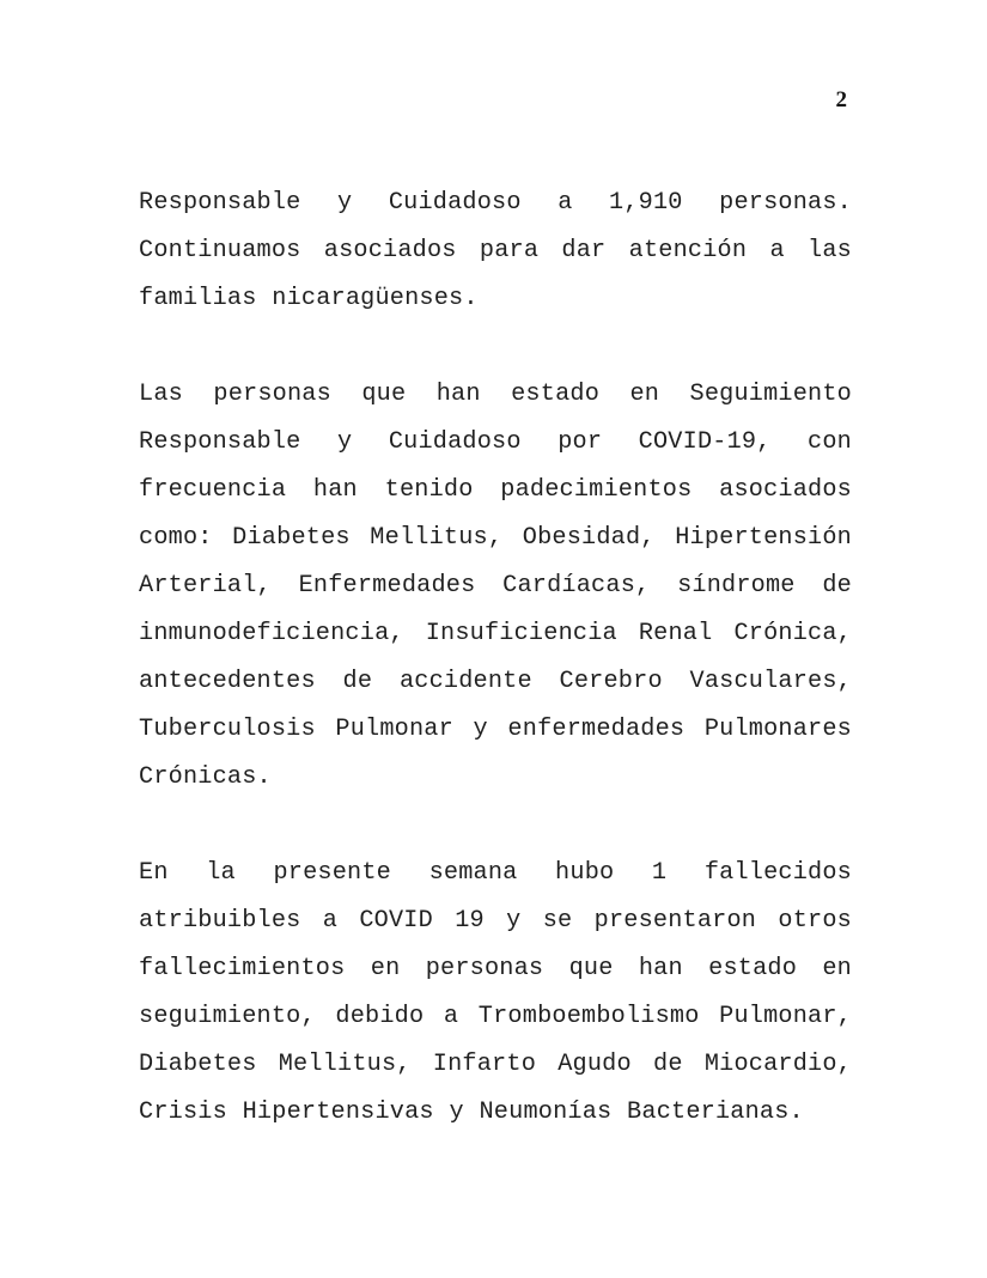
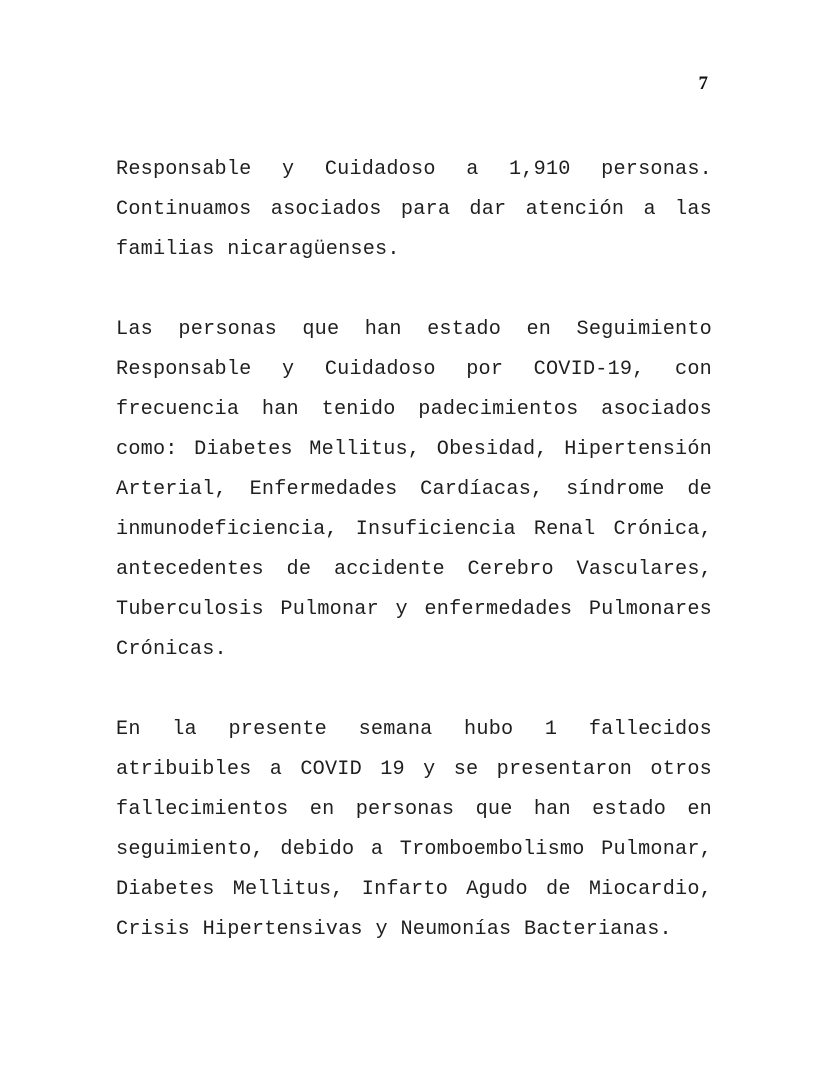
- 2
+ 7
  Responsable y Cuidadoso a 1,910 personas. Continuamos asociados para dar atención a las familias nicaragüenses.
  Las personas que han estado en Seguimiento Responsable y Cuidadoso por COVID-19, con frecuencia han tenido padecimientos asociados como: Diabetes Mellitus, Obesidad, Hipertensión Arterial, Enfermedades Cardíacas, síndrome de inmunodeficiencia, Insuficiencia Renal Crónica, antecedentes de accidente Cerebro Vasculares, Tuberculosis Pulmonar y enfermedades Pulmonares Crónicas.
  En la presente semana hubo 1 fallecidos atribuibles a COVID 19 y se presentaron otros fallecimientos en personas que han estado en seguimiento, debido a Tromboembolismo Pulmonar, Diabetes Mellitus, Infarto Agudo de Miocardio, Crisis Hipertensivas y Neumonías Bacterianas.
